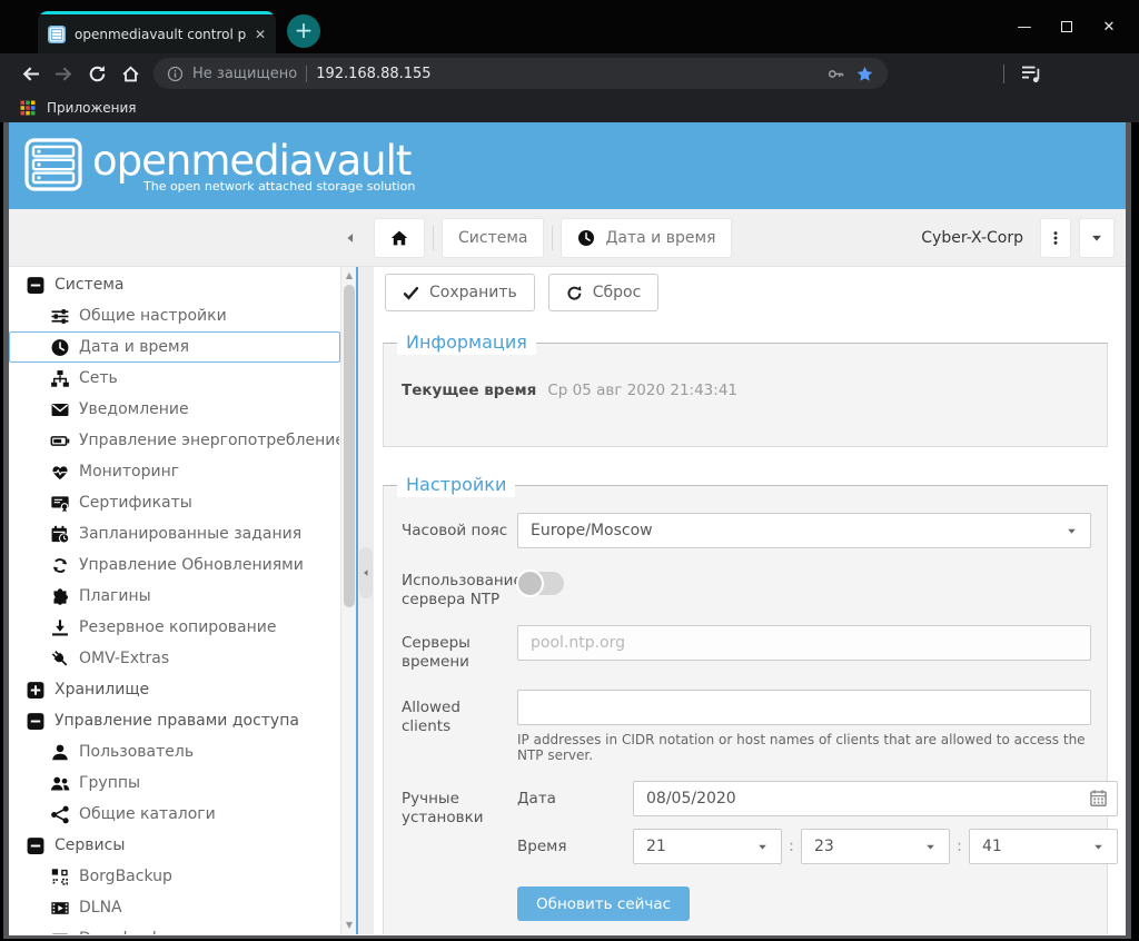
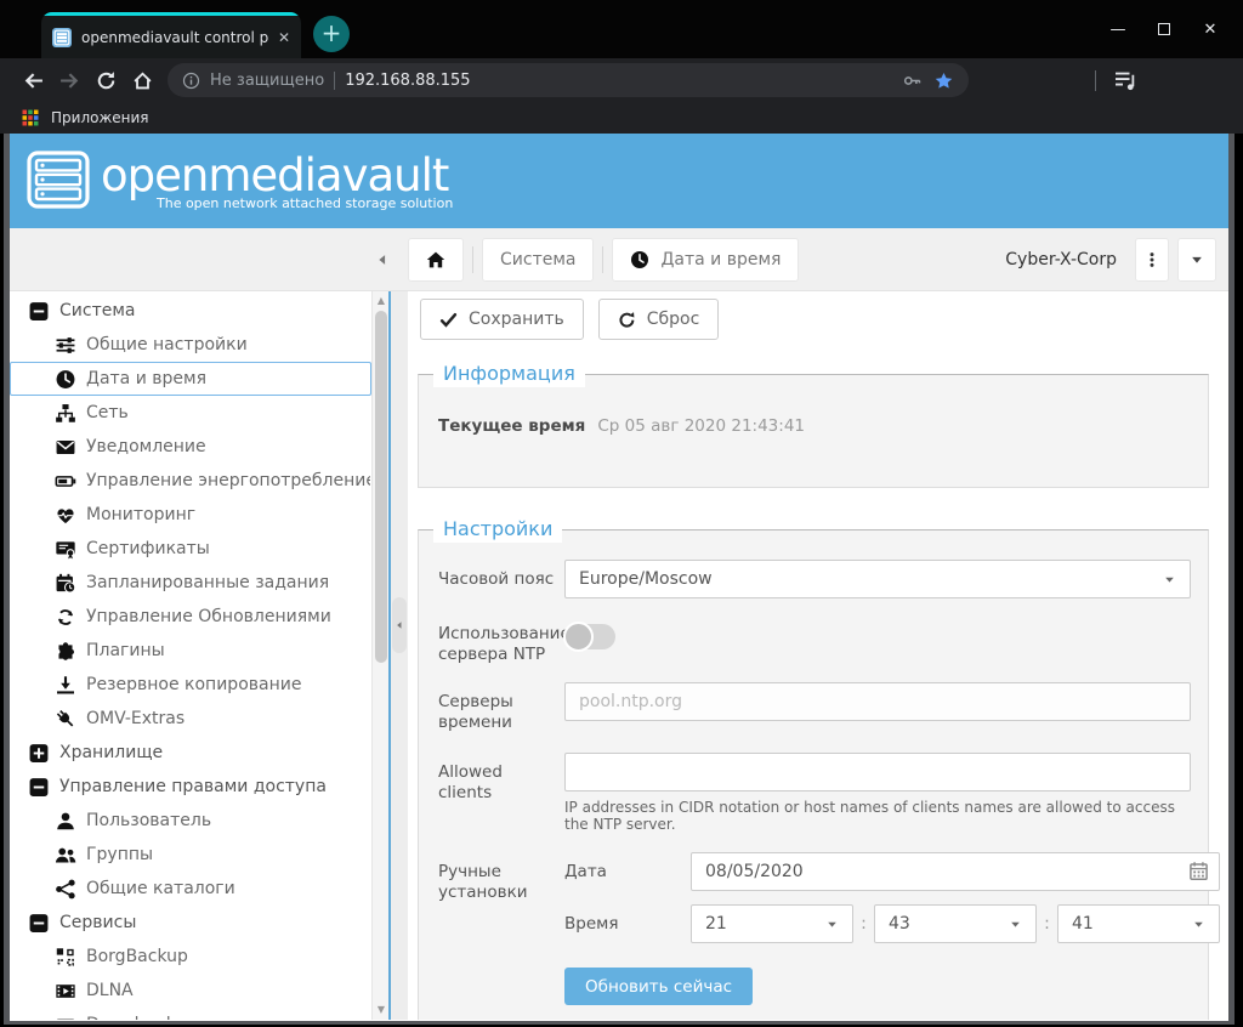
  openmediavault control p
  ✕
  +
  —
  ✕
  Не защищено
  192.168.88.155
  Приложения
  openmediavault
  The open network attached storage solution
  Система
  Дата и время
  Cyber-X-Corp
  Система
  Общие настройки
  Дата и время
  Сеть
  Уведомление
  Управление энергопотреблени
  Мониторинг
  Сертификаты
  Запланированные задания
  Управление Обновлениями
  Плагины
  Резервное копирование
  OMV-Extras
  Хранилище
  Управление правами доступа
  Пользователь
  Группы
  Общие каталоги
  Сервисы
  BorgBackup
  DLNA
  ▲
  ▼
  Сохранить
  Сброс
  Информация
  Текущее время
  Ср 05 авг 2020 21:43:41
  Настройки
  Часовой пояс
  Europe/Moscow
  Использовани сервера NTP
  Серверы времени
  pool.ntp.org
  Allowed clients
- IP addresses in CIDR notation or host names of clients that are allowed to access the NTP server.
+ IP addresses in CIDR notation or host names of clients names are allowed to access the NTP server.
  Ручные установки
  Дата
  08/05/2020
  Время
  21
  :
- 23
+ 43
  :
  41
  Обновить сейчас
